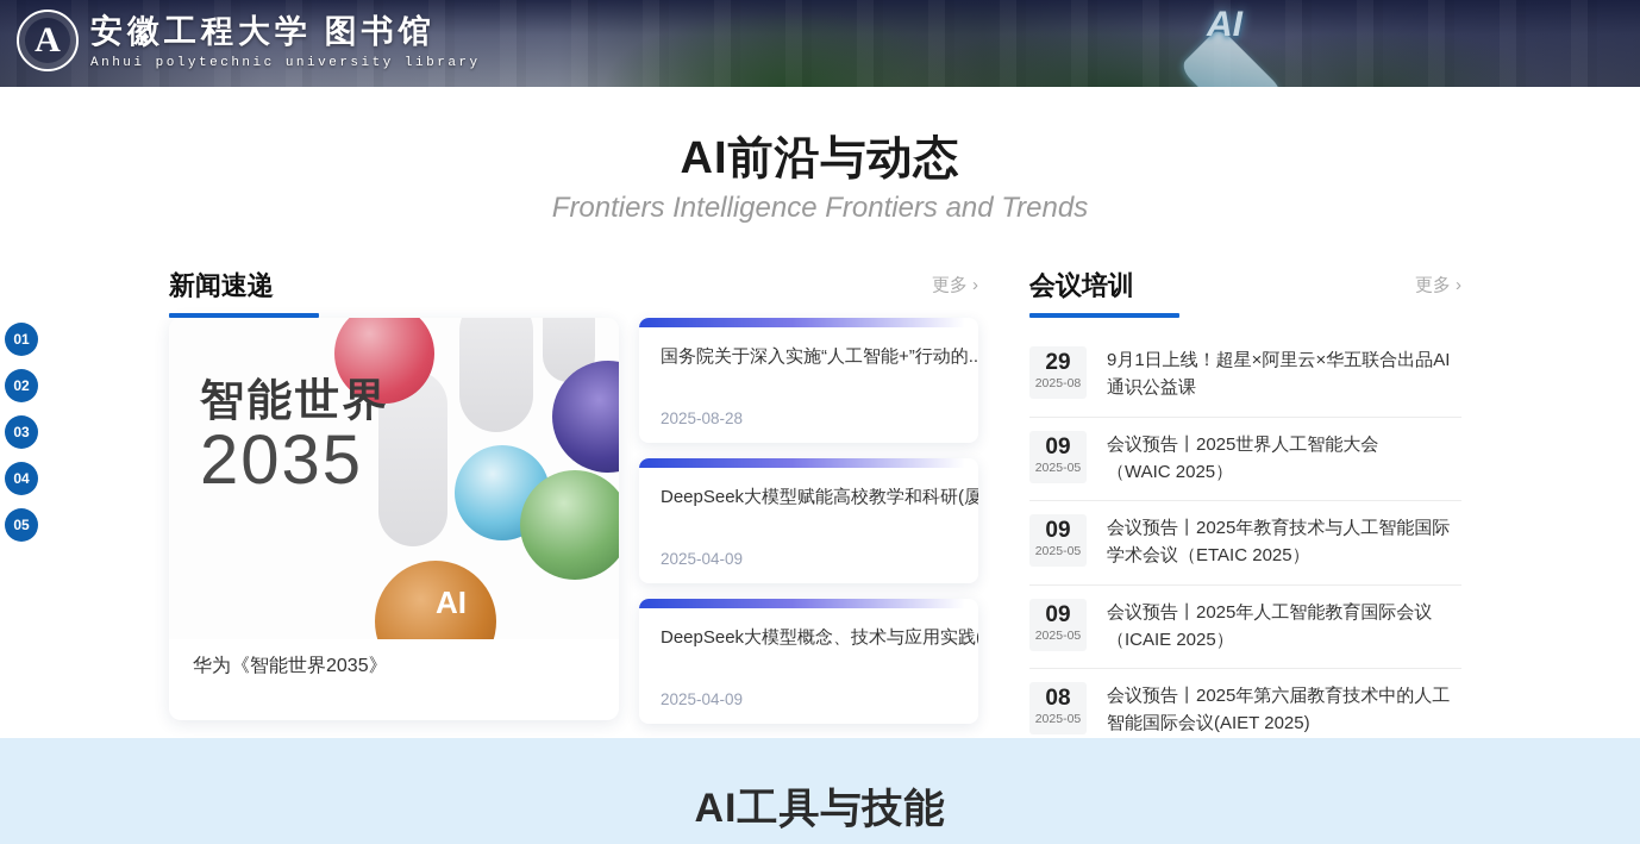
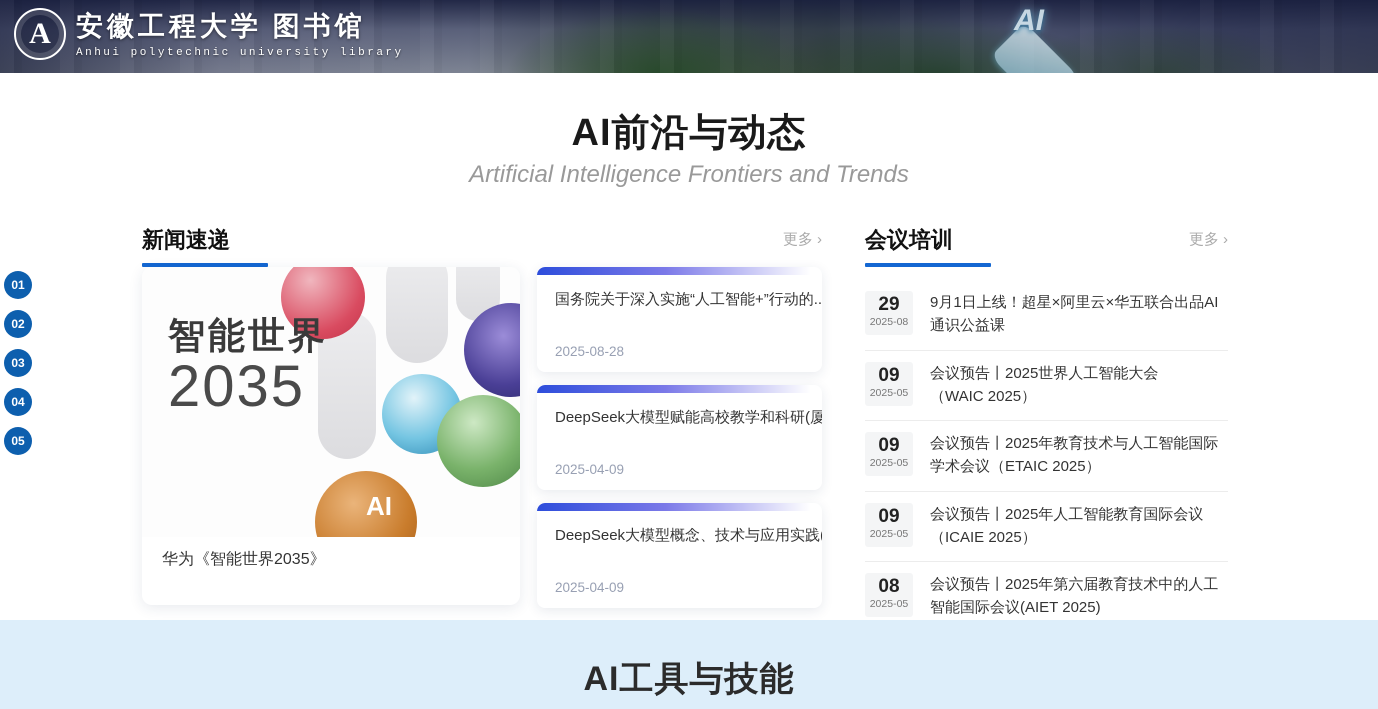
  A
  安徽工程大学 图书馆
  Anhui polytechnic university library
  AI
  AI前沿与动态
- Frontiers Intelligence Frontiers and Trends
+ Artificial Intelligence Frontiers and Trends
  新闻速递
  更多 ›
  AI
  智能世界
  2035
  华为《智能世界2035》
  国务院关于深入实施“人工智能+”行动的..
  2025-08-28
  DeepSeek大模型赋能高校教学和科研(厦
  2025-04-09
  DeepSeek大模型概念、技术与应用实践
  2025-04-09
  会议培训
  更多 ›
  29
  2025-08
  9月1日上线！超星×阿里云×华五联合出品AI通识公益课
  09
  2025-05
  会议预告丨2025世界人工智能大会
  （WAIC 2025）
  09
  2025-05
  会议预告丨2025年教育技术与人工智能国际学术会议（ETAIC 2025）
  09
  2025-05
  会议预告丨2025年人工智能教育国际会议
  （ICAIE 2025）
  08
  2025-05
  会议预告丨2025年第六届教育技术中的人工智能国际会议(AIET 2025)
  01
  02
  03
  04
  05
  AI工具与技能
